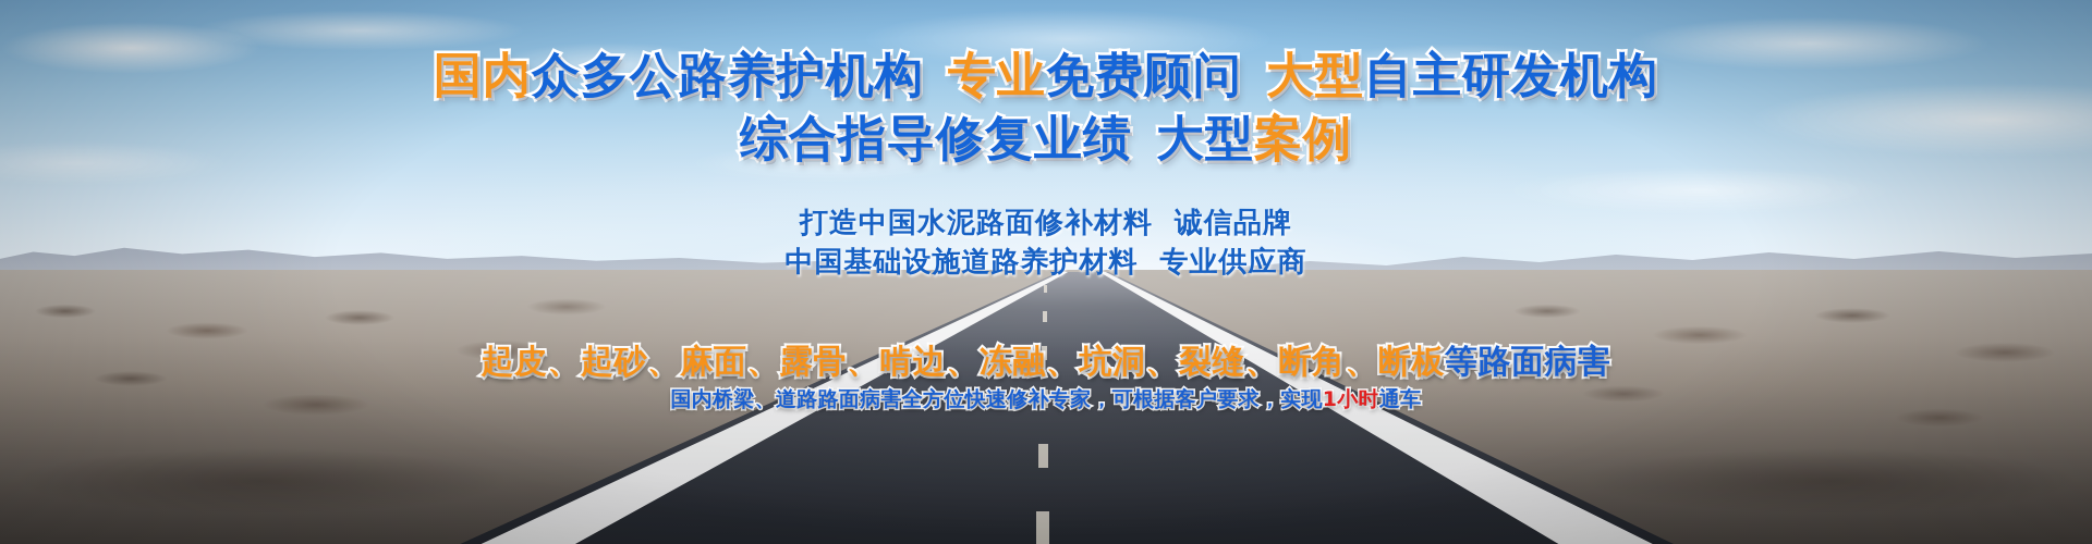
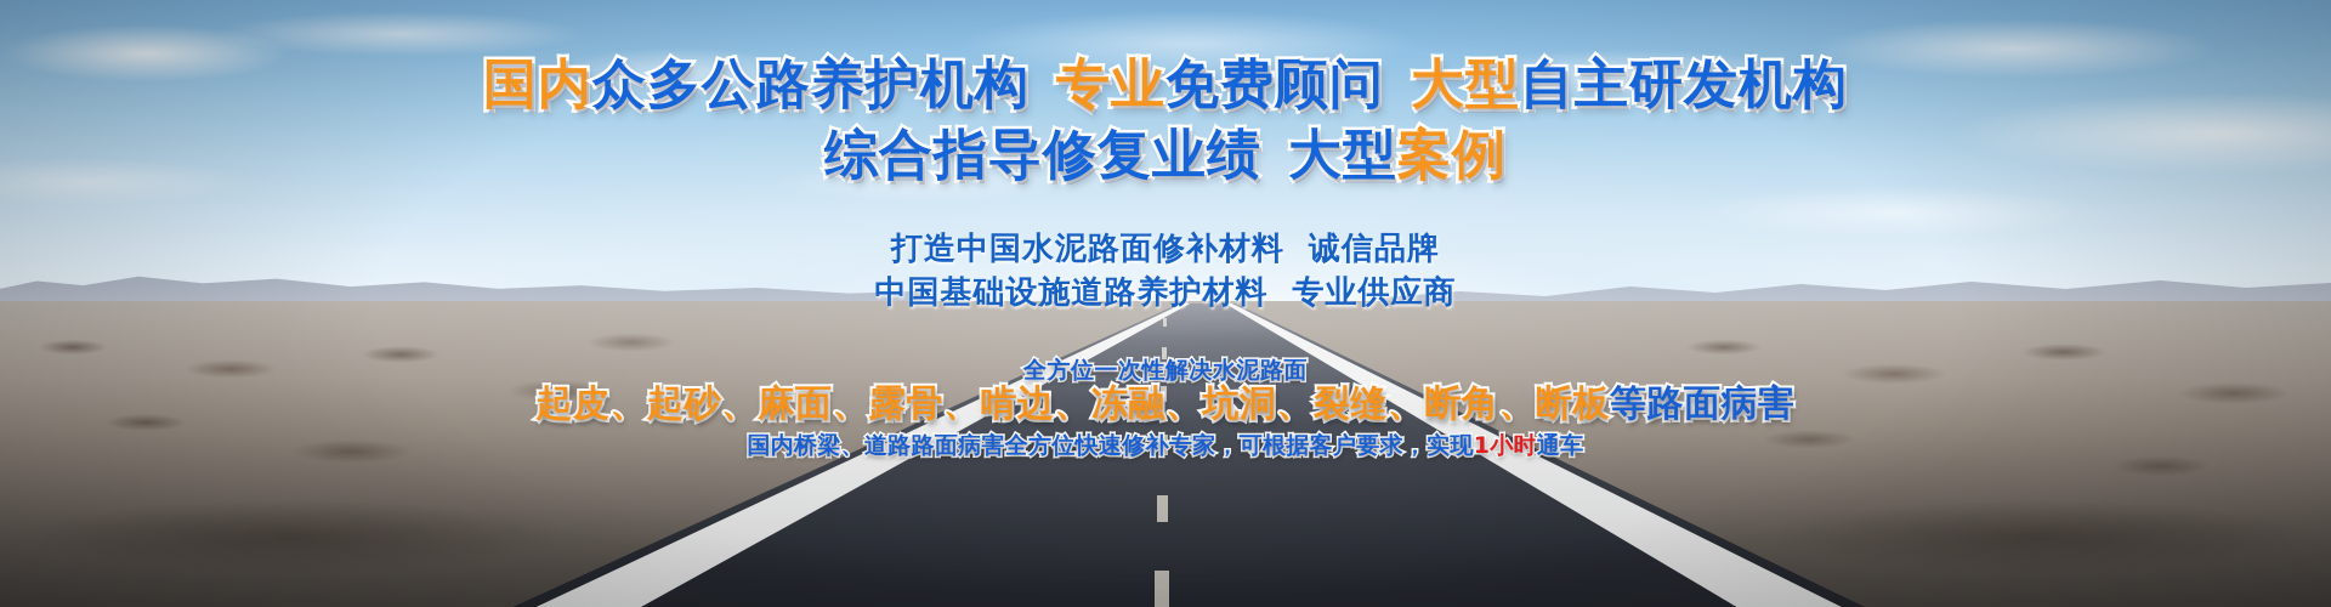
  国内众多公路养护机构 专业免费顾问 大型自主研发机构
  综合指导修复业绩 大型案例
  打造中国水泥路面修补材料 诚信品牌
  中国基础设施道路养护材料 专业供应商
+ 全方位一次性解决水泥路面
  起皮、起砂、麻面、露骨、啃边、冻融、坑洞、裂缝、断角、断板等路面病害
  国内桥梁、道路路面病害全方位快速修补专家，可根据客户要求，实现1小时通车
